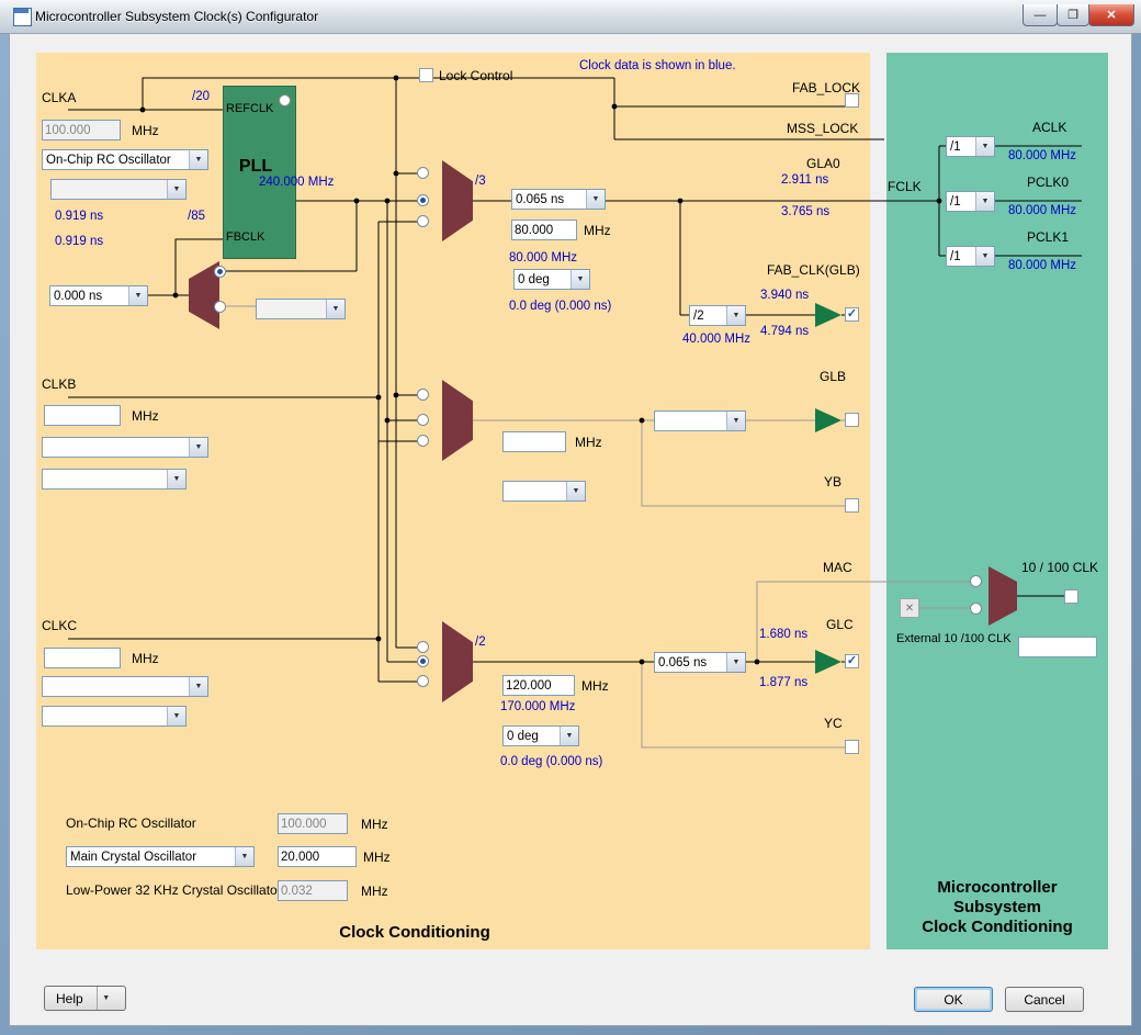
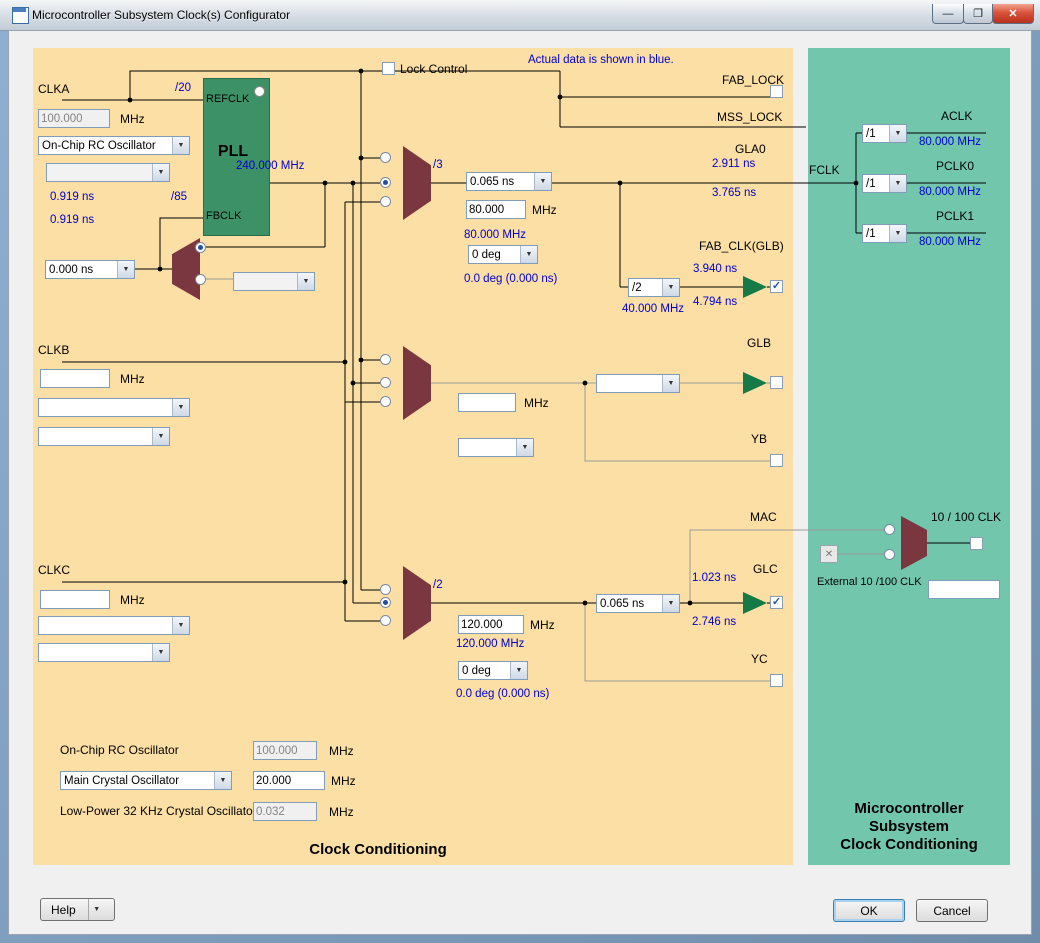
  Microcontroller Subsystem Clock(s) Configurator
  —
  ❐
  ✕
  Lock Control
- Clock data is shown in blue.
+ Actual data is shown in blue.
  FAB_LOCK
  MSS_LOCK
  CLKA
  /20
  100.000
  MHz
  On-Chip RC Oscillator
  0.919 ns
  /85
  0.919 ns
  0.000 ns
  REFCLK
  PLL
  FBCLK
  240.000 MHz
  /3
  0.065 ns
  80.000
  MHz
  80.000 MHz
  0 deg
  0.0 deg (0.000 ns)
  GLA0
  2.911 ns
  3.765 ns
  FCLK
  FAB_CLK(GLB)
  3.940 ns
  /2
  4.794 ns
  40.000 MHz
  CLKB
  MHz
  MHz
  GLB
  YB
  CLKC
  MHz
  /2
  120.000
  MHz
- 170.000 MHz
+ 120.000 MHz
  0 deg
  0.0 deg (0.000 ns)
  0.065 ns
- 1.680 ns
+ 1.023 ns
  GLC
- 1.877 ns
+ 2.746 ns
  YC
  MAC
  On-Chip RC Oscillator
  100.000
  MHz
  Main Crystal Oscillator
  20.000
  MHz
  Low-Power 32 KHz Crystal Oscillato
  0.032
  MHz
  Clock Conditioning
  ACLK
  /1
  80.000 MHz
  PCLK0
  /1
  80.000 MHz
  PCLK1
  /1
  80.000 MHz
  10 / 100 CLK
  ✕
  External 10 /100 CLK
  Microcontroller
  Subsystem
  Clock Conditioning
  Help
  OK
  Cancel
